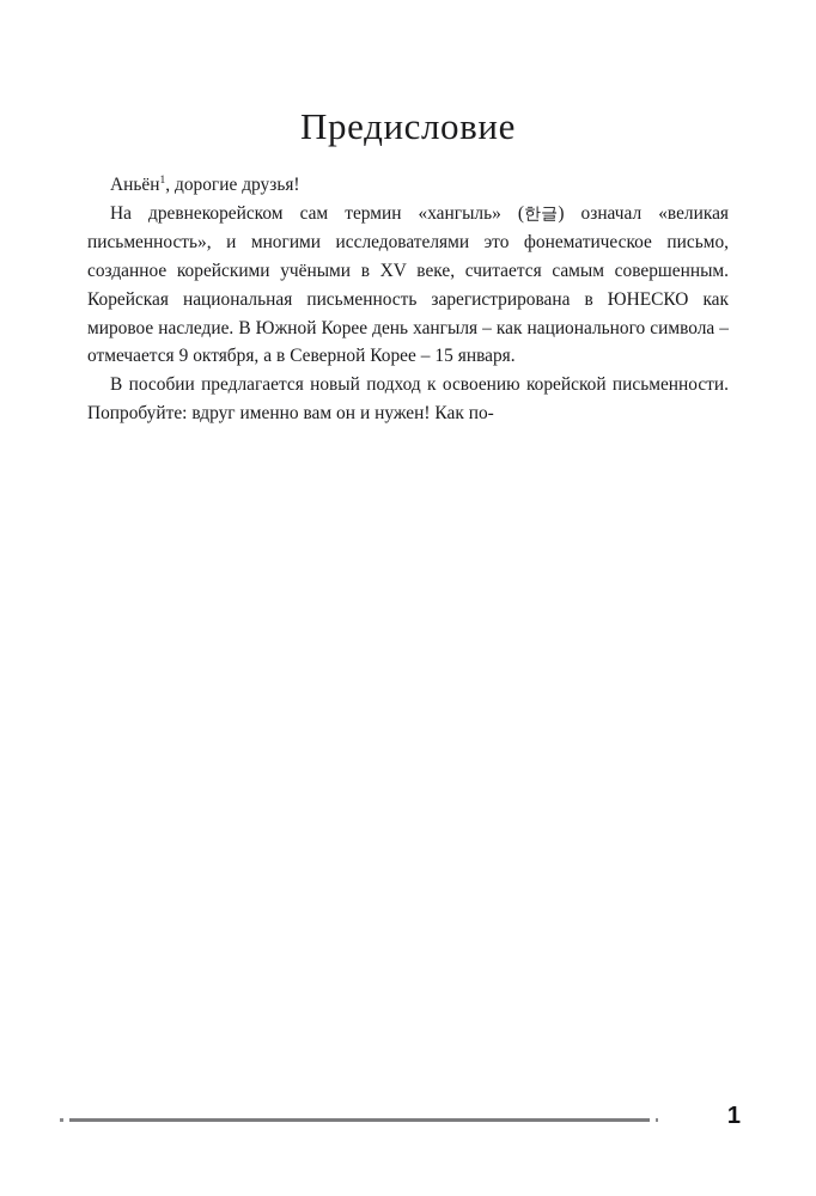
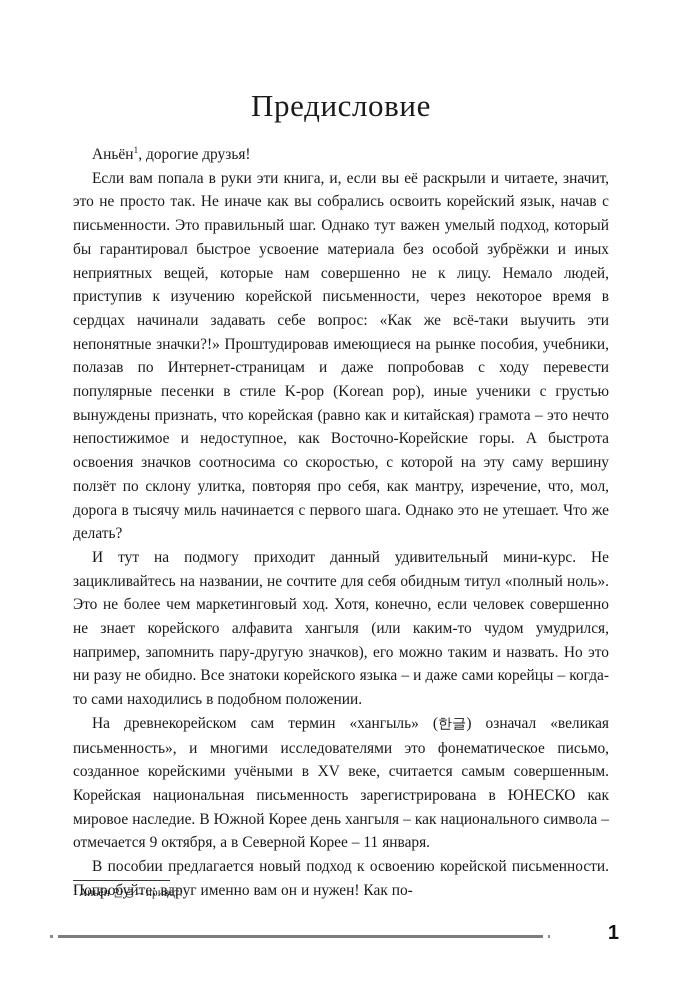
  Предисловие
  Аньён1, дорогие друзья!
+ Если вам попала в руки эти книга, и, если вы её раскрыли и читаете, значит, это не просто так. Не иначе как вы собрались освоить корейский язык, начав с письменности. Это правильный шаг. Однако тут важен умелый подход, который бы гарантировал быстрое усвоение материала без особой зубрёжки и иных неприятных вещей, которые нам совершенно не к лицу. Немало людей, приступив к изучению корейской письменности, через некоторое время в сердцах начинали задавать себе вопрос: «Как же всё-таки выучить эти непонятные значки?!» Проштудировав имеющиеся на рынке пособия, учебники, полазав по Интернет-страницам и даже попробовав с ходу перевести популярные песенки в стиле K-pop (Korean pop), иные ученики с грустью вынуждены признать, что корейская (равно как и китайская) грамота – это нечто непостижимое и недоступное, как Восточно-Корейские горы. А быстрота освоения значков соотносима со скоростью, с которой на эту саму вершину ползёт по склону улитка, повторяя про себя, как мантру, изречение, что, мол, дорога в тысячу миль начинается с первого шага. Однако это не утешает. Что же делать?
+ И тут на подмогу приходит данный удивительный мини-курс. Не зацикливайтесь на названии, не сочтите для себя обидным титул «полный ноль». Это не более чем маркетинговый ход. Хотя, конечно, если человек совершенно не знает корейского алфавита хангыля (или каким-то чудом умудрился, например, запомнить пару-другую значков), его можно таким и назвать. Но это ни разу не обидно. Все знатоки корейского языка – и даже сами корейцы – когда-то сами находились в подобном положении.
- На древнекорейском сам термин «хангыль» (한글) означал «великая письменность», и многими исследователями это фонематическое письмо, созданное корейскими учёными в XV веке, считается самым совершенным. Корейская национальная письменность зарегистрирована в ЮНЕСКО как мировое наследие. В Южной Корее день хангыля – как национального символа – отмечается 9 октября, а в Северной Корее – 15 января.
+ На древнекорейском сам термин «хангыль» (한글) означал «великая письменность», и многими исследователями это фонематическое письмо, созданное корейскими учёными в XV веке, считается самым совершенным. Корейская национальная письменность зарегистрирована в ЮНЕСКО как мировое наследие. В Южной Корее день хангыля – как национального символа – отмечается 9 октября, а в Северной Корее – 11 января.
  В пособии предлагается новый подход к освоению корейской письменности. Попробуйте: вдруг именно вам он и нужен! Как по-
+ 1 Аньён 안녕 – привет!
  1
